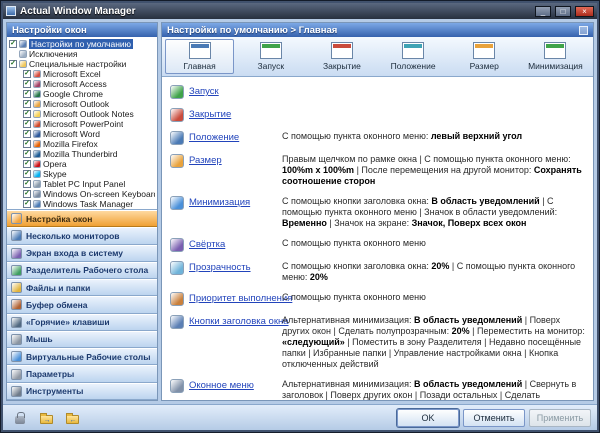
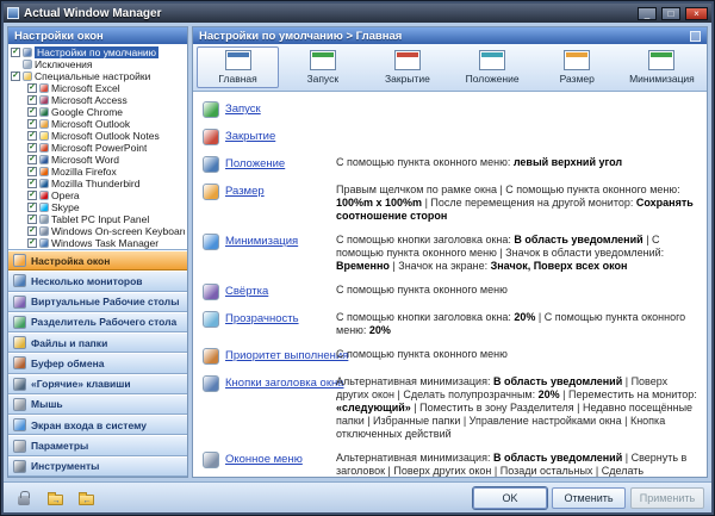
  Actual Window Manager
  _
  □
  ×
  Настройки окон
  Настройки по умолчанию
  Исключения
  Специальные настройки
  Microsoft Excel
  Microsoft Access
  Google Chrome
  Microsoft Outlook
  Microsoft Outlook Notes
  Microsoft PowerPoint
  Microsoft Word
  Mozilla Firefox
  Mozilla Thunderbird
  Opera
  Skype
  Tablet PC Input Panel
  Windows On-screen Keyboar
  Windows Task Manager
  Настройка окон
  Несколько мониторов
- Экран входа в систему
+ Виртуальные Рабочие столы
  Разделитель Рабочего стола
  Файлы и папки
  Буфер обмена
  «Горячие» клавиши
  Мышь
- Виртуальные Рабочие столы
+ Экран входа в систему
  Параметры
  Инструменты
  Настройки по умолчанию > Главная
  Главная
  Запуск
  Закрытие
  Положение
  Размер
  Минимизация
  Запуск
  Закрытие
  Положение
  С помощью пункта оконного меню: левый верхний угол
  Размер
  Правым щелчком по рамке окна | С помощью пункта оконного меню: 100%m x 100%m | После перемещения на другой монитор: Сохранять соотношение сторон
  Минимизация
  С помощью кнопки заголовка окна: В область уведомлений | С помощью пункта оконного меню | Значок в области уведомлений: Временно | Значок на экране: Значок, Поверх всех окон
  Свёртка
  С помощью пункта оконного меню
  Прозрачность
  С помощью кнопки заголовка окна: 20% | С помощью пункта оконного меню: 20%
  Приоритет выполнения
  С помощью пункта оконного меню
  Кнопки заголовка окна
  Альтернативная минимизация: В область уведомлений | Поверх других окон | Сделать полупрозрачным: 20% | Переместить на монитор: «следующий» | Поместить в зону Разделителя | Недавно посещённые папки | Избранные папки | Управление настройками окна | Кнопка отключенных действий
  Оконное меню
  OK
  Отменить
  Применить
